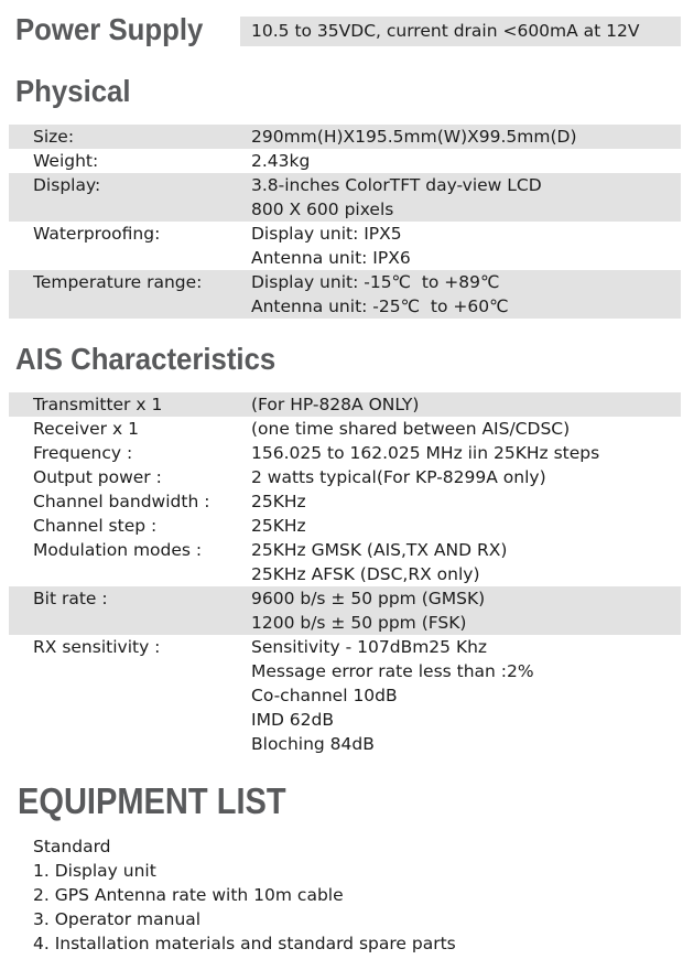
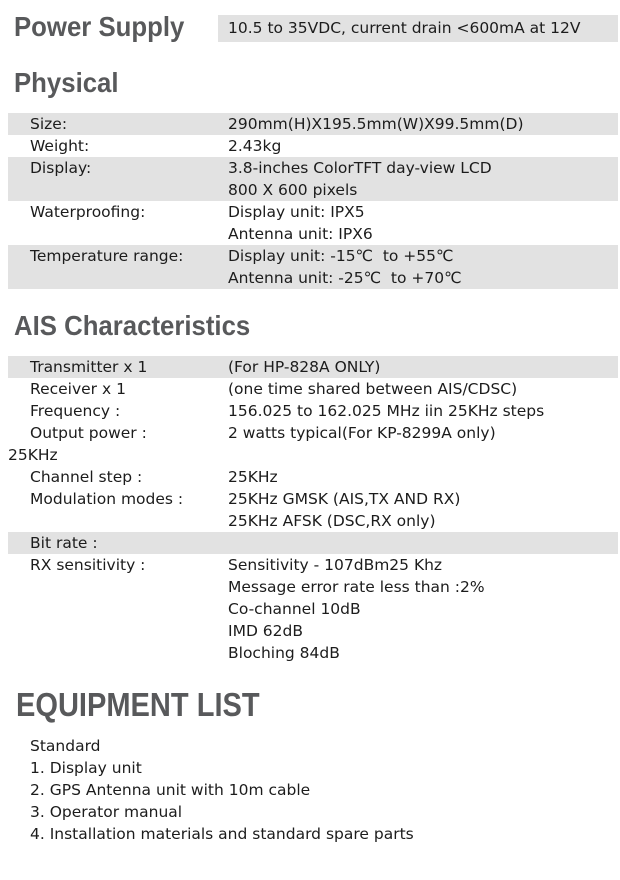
  Power Supply
  10.5 to 35VDC, current drain <600mA at 12V
  Physical
  Size:
  290mm(H)X195.5mm(W)X99.5mm(D)
  Weight:
  2.43kg
  Display:
  3.8-inches ColorTFT day-view LCD
  800 X 600 pixels
  Waterproofing:
  Display unit: IPX5
  Antenna unit: IPX6
  Temperature range:
- Display unit: -15℃ to +89℃
+ Display unit: -15℃ to +55℃
- Antenna unit: -25℃ to +60℃
+ Antenna unit: -25℃ to +70℃
  AIS Characteristics
  Transmitter x 1
  (For HP-828A ONLY)
  Receiver x 1
  (one time shared between AIS/CDSC)
  Frequency :
  156.025 to 162.025 MHz iin 25KHz steps
  Output power :
  2 watts typical(For KP-8299A only)
- Channel bandwidth :
  25KHz
  Channel step :
  25KHz
  Modulation modes :
  25KHz GMSK (AIS,TX AND RX)
  25KHz AFSK (DSC,RX only)
  Bit rate :
- 9600 b/s ± 50 ppm (GMSK)
- 1200 b/s ± 50 ppm (FSK)
  RX sensitivity :
  Sensitivity - 107dBm25 Khz
  Message error rate less than :2%
  Co-channel 10dB
  IMD 62dB
  Bloching 84dB
  EQUIPMENT LIST
  Standard
  1. Display unit
- 2. GPS Antenna rate with 10m cable
+ 2. GPS Antenna unit with 10m cable
  3. Operator manual
  4. Installation materials and standard spare parts
